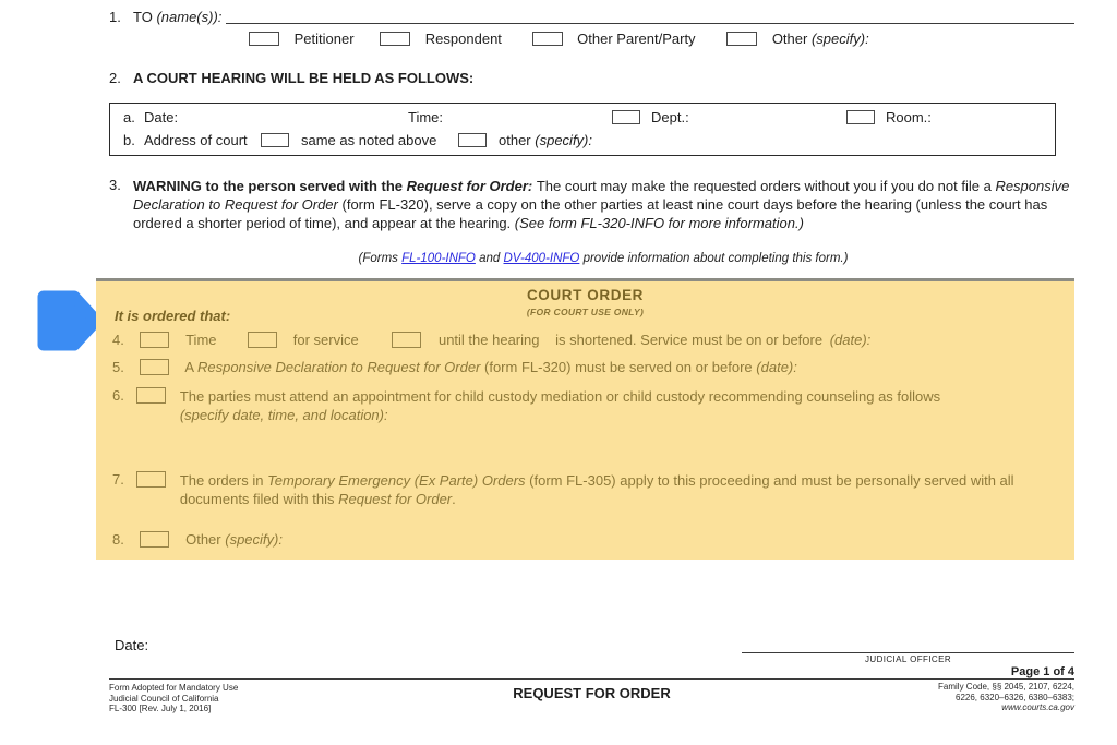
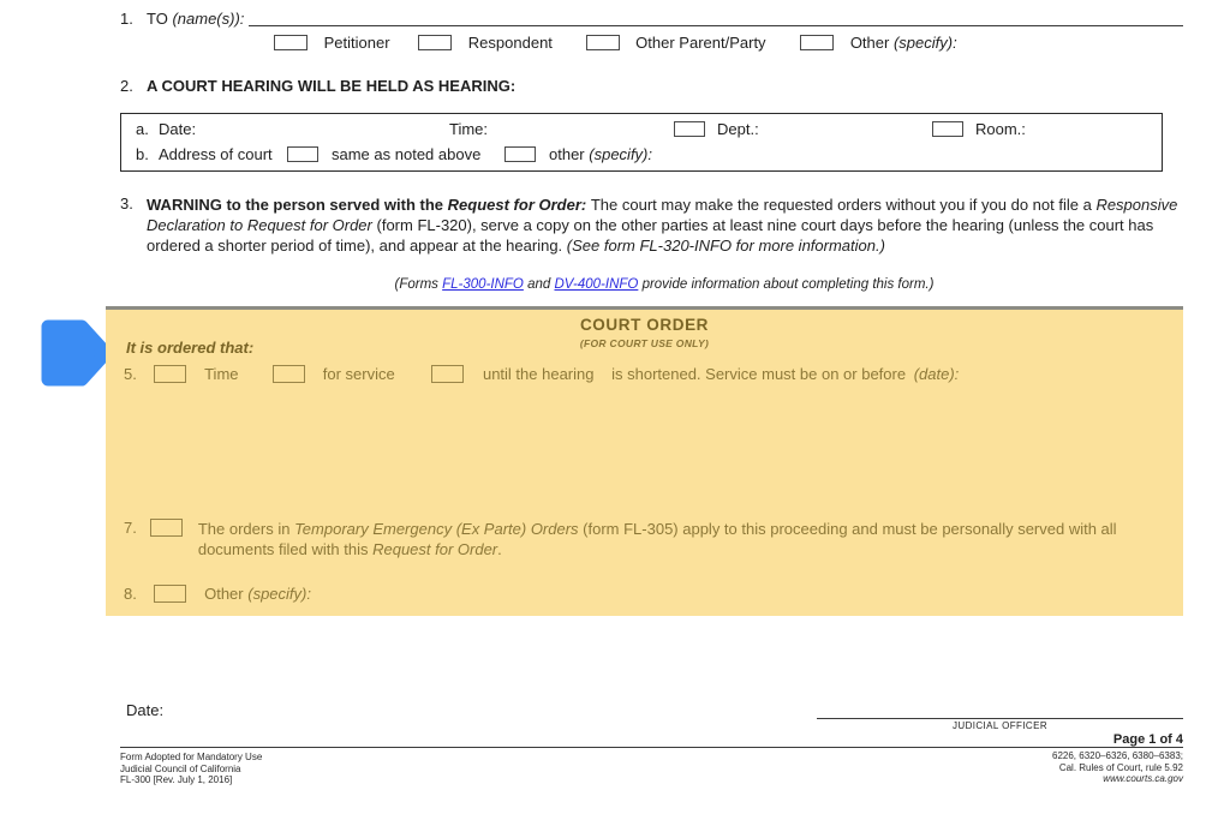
  1.
  TO (name(s)):
  Petitioner Respondent Other Parent/Party Other (specify):
  2.
- A COURT HEARING WILL BE HELD AS FOLLOWS:
+ A COURT HEARING WILL BE HELD AS HEARING:
  a.
  Date:
  Time:
  Dept.:
  Room.:
  b.
  Address of court
  same as noted above
  other (specify):
  3.
  WARNING to the person served with the Request for Order: The court may make the requested orders without you if you do not file a Responsive Declaration to Request for Order (form FL-320), serve a copy on the other parties at least nine court days before the hearing (unless the court has ordered a shorter period of time), and appear at the hearing. (See form FL-320-INFO for more information.)
- (Forms FL-100-INFO and DV-400-INFO provide information about completing this form.)
+ (Forms FL-300-INFO and DV-400-INFO provide information about completing this form.)
  COURT ORDER
  (FOR COURT USE ONLY)
  It is ordered that:
- 4. Time for service until the hearing is shortened. Service must be on or before (date):
+ 5. Time for service until the hearing is shortened. Service must be on or before (date):
- 5. A Responsive Declaration to Request for Order (form FL-320) must be served on or before (date):
- 6.
- The parties must attend an appointment for child custody mediation or child custody recommending counseling as follows
- (specify date, time, and location):
  7.
  The orders in Temporary Emergency (Ex Parte) Orders (form FL-305) apply to this proceeding and must be personally served with all documents filed with this Request for Order.
  8. Other (specify):
  Date:
  JUDICIAL OFFICER
  Page 1 of 4
  Form Adopted for Mandatory Use
  Judicial Council of California
  FL-300 [Rev. July 1, 2016]
- REQUEST FOR ORDER
- Family Code, §§ 2045, 2107, 6224,
  6226, 6320–6326, 6380–6383;
+ Cal. Rules of Court, rule 5.92
  www.courts.ca.gov
